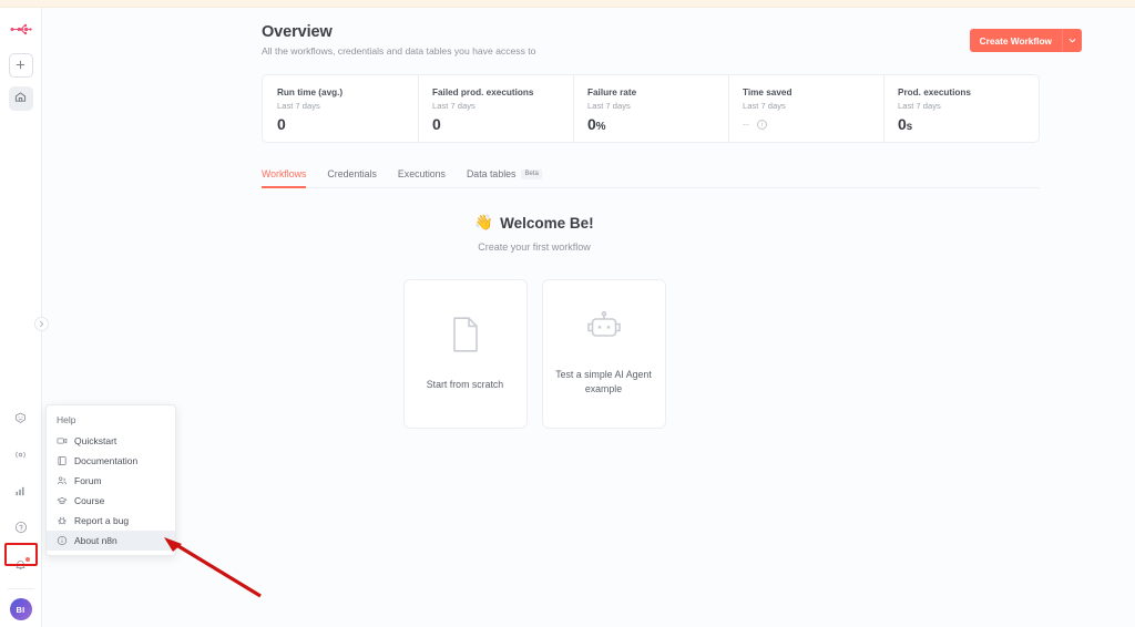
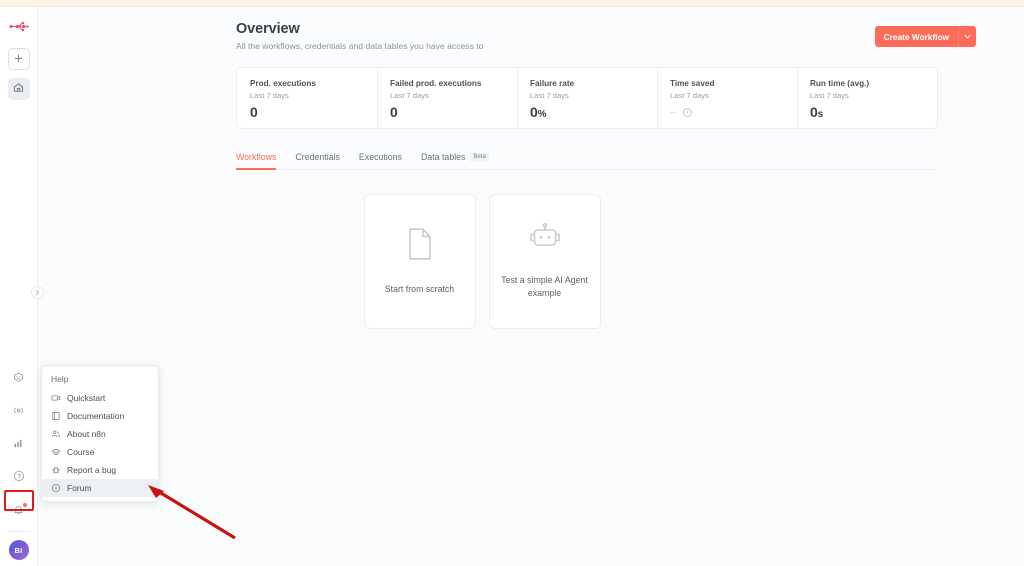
  BI
  Help
  Quickstart
  Documentation
- Forum
+ About n8n
  Course
  Report a bug
- About n8n
+ Forum
  Overview
  All the workflows, credentials and data tables you have access to
  Create Workflow
- Run time (avg.)
+ Prod. executions
  Last 7 days
  0
  Failed prod. executions
  Last 7 days
  0
  Failure rate
  Last 7 days
  0%
  Time saved
  Last 7 days
  --
- Prod. executions
+ Run time (avg.)
  Last 7 days
  0s
  Workflows
  Credentials
  Executions
  Data tables
- 👋
- Welcome Be!
- Create your first workflow
  Start from scratch
  Test a simple AI Agent example
